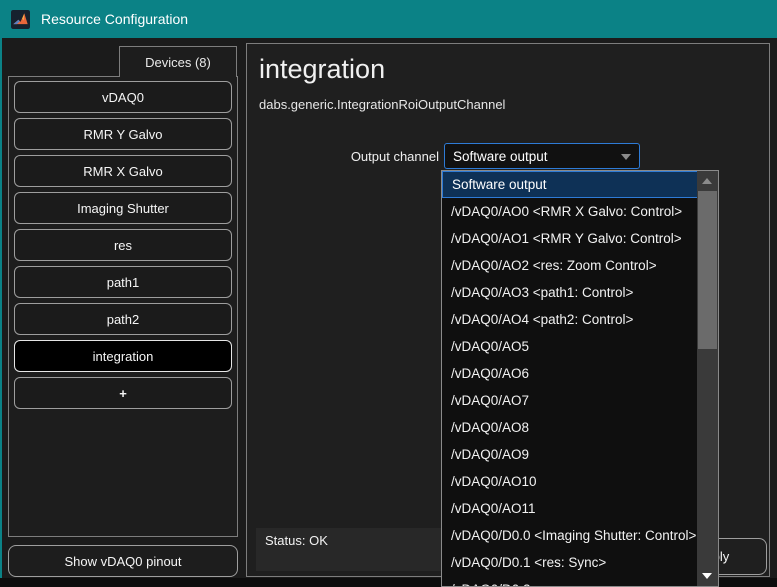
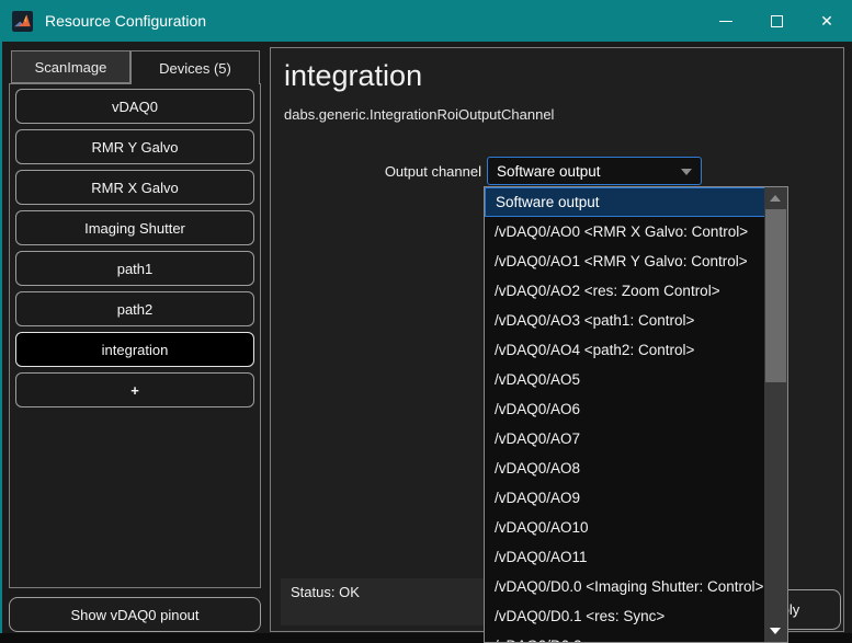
  Resource Configuration
+ ✕
+ ScanImage
- Devices (8)
+ Devices (5)
  vDAQ0
  RMR Y Galvo
  RMR X Galvo
  Imaging Shutter
- res
  path1
  path2
  integration
  +
  Show vDAQ0 pinout
  integration
  dabs.generic.IntegrationRoiOutputChannel
  Output channel
  Software output
  Status: OK
  Software output
  /vDAQ0/AO0 <RMR X Galvo: Control>
  /vDAQ0/AO1 <RMR Y Galvo: Control>
  /vDAQ0/AO2 <res: Zoom Control>
  /vDAQ0/AO3 <path1: Control>
  /vDAQ0/AO4 <path2: Control>
  /vDAQ0/AO5
  /vDAQ0/AO6
  /vDAQ0/AO7
  /vDAQ0/AO8
  /vDAQ0/AO9
  /vDAQ0/AO10
  /vDAQ0/AO11
  /vDAQ0/D0.0 <Imaging Shutter: Control>
  /vDAQ0/D0.1 <res: Sync>
